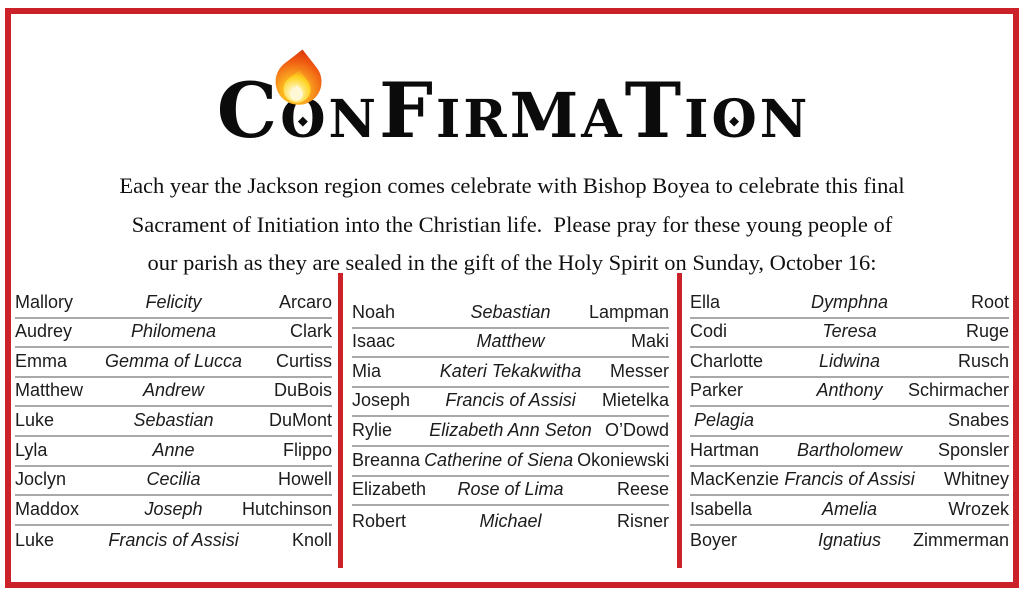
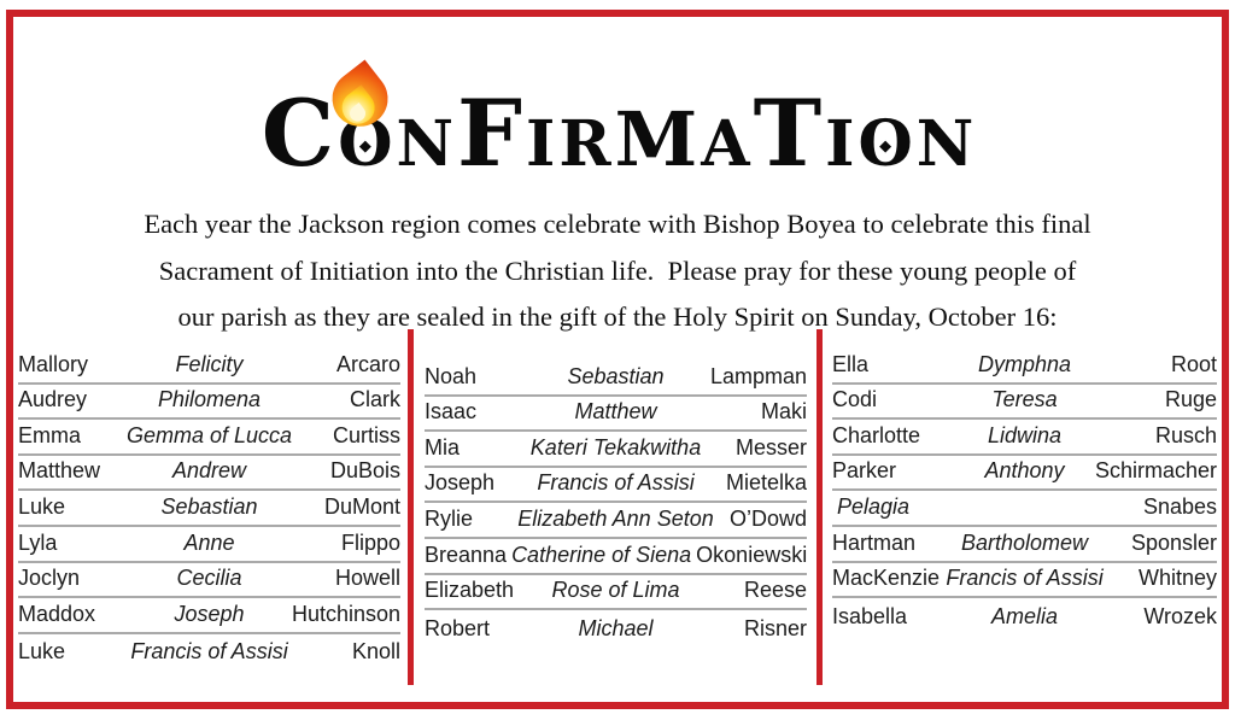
  C
  O
  ◆
  N
  F
  I
  R
  M
  A
  T
  I
  O
  ◆
  N
  Each year the Jackson region comes celebrate with Bishop Boyea to celebrate this final
  Sacrament of Initiation into the Christian life. Please pray for these young people of
  our parish as they are sealed in the gift of the Holy Spirit on Sunday, October 16:
  Mallory
  Felicity
  Arcaro
  Audrey
  Philomena
  Clark
  Emma
  Gemma of Lucca
  Curtiss
  Matthew
  Andrew
  DuBois
  Luke
  Sebastian
  DuMont
  Lyla
  Anne
  Flippo
  Joclyn
  Cecilia
  Howell
  Maddox
  Joseph
  Hutchinson
  Luke
  Francis of Assisi
  Knoll
  Noah
  Sebastian
  Lampman
  Isaac
  Matthew
  Maki
  Mia
  Kateri Tekakwitha
  Messer
  Joseph
  Francis of Assisi
  Mietelka
  Rylie
  Elizabeth Ann Seton
  O’Dowd
  Breanna
  Catherine of Siena
  Okoniewski
  Elizabeth
  Rose of Lima
  Reese
  Robert
  Michael
  Risner
  Ella
  Dymphna
  Root
  Codi
  Teresa
  Ruge
  Charlotte
  Lidwina
  Rusch
  Parker
  Anthony
  Schirmacher
  Pelagia
  Snabes
  Hartman
  Bartholomew
  Sponsler
  MacKenzie
  Francis of Assisi
  Whitney
  Isabella
  Amelia
  Wrozek
- Boyer
- Ignatius
- Zimmerman
